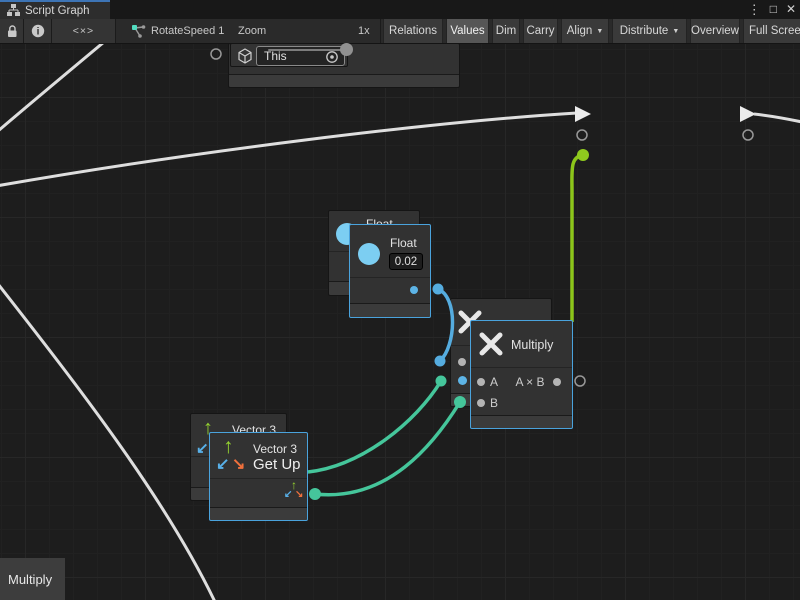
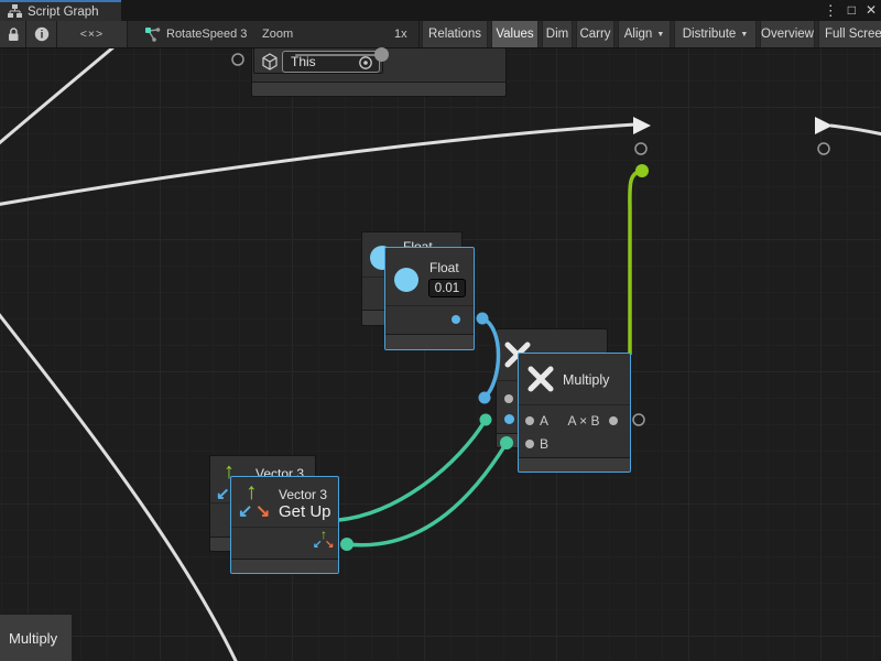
  ↑
  Vector 3
  ↙
  This
  Float
- 0.02
+ 0.01
  Multiply
  A
  A × B
  B
  ↑
  ↙
  ↘
  Vector 3
  Get Up
  ↑
  ↙
  ↘
  Multiply
  Script Graph
  ⋮
  □
  ✕
  i
  <×>
- RotateSpeed 1
+ RotateSpeed 3
  Zoom
  1x
  Relations
  Values
  Dim
  Carry
  Align
  Distribute
  Overview
  Full Scree
